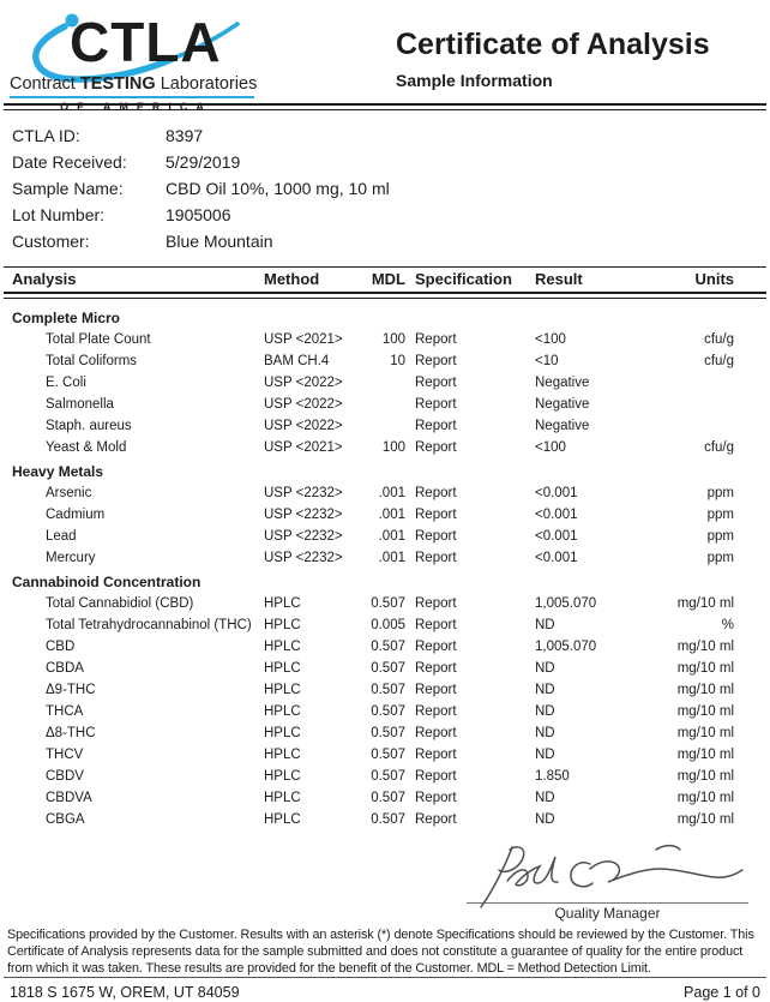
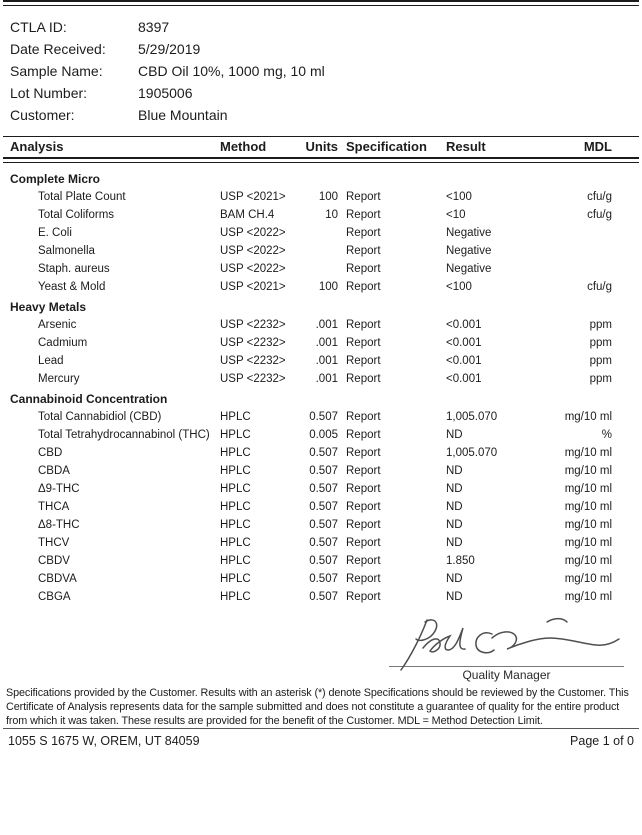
- CTLA
- Contract TESTING Laboratories
- OF AMERICA
- Certificate of Analysis
- Sample Information
  CTLA ID:
  8397
  Date Received:
  5/29/2019
  Sample Name:
  CBD Oil 10%, 1000 mg, 10 ml
  Lot Number:
  1905006
  Customer:
  Blue Mountain
  Analysis
  Method
- MDL
+ Units
  Specification
  Result
- Units
+ MDL
  Complete Micro
  Total Plate Count
  USP <2021>
  100
  Report
  <100
  cfu/g
  Total Coliforms
  BAM CH.4
  10
  Report
  <10
  cfu/g
  E. Coli
  USP <2022>
  Report
  Negative
  Salmonella
  USP <2022>
  Report
  Negative
  Staph. aureus
  USP <2022>
  Report
  Negative
  Yeast & Mold
  USP <2021>
  100
  Report
  <100
  cfu/g
  Heavy Metals
  Arsenic
  USP <2232>
  .001
  Report
  <0.001
  ppm
  Cadmium
  USP <2232>
  .001
  Report
  <0.001
  ppm
  Lead
  USP <2232>
  .001
  Report
  <0.001
  ppm
  Mercury
  USP <2232>
  .001
  Report
  <0.001
  ppm
  Cannabinoid Concentration
  Total Cannabidiol (CBD)
  HPLC
  0.507
  Report
  1,005.070
  mg/10 ml
  Total Tetrahydrocannabinol (THC)
  HPLC
  0.005
  Report
  ND
  %
  CBD
  HPLC
  0.507
  Report
  1,005.070
  mg/10 ml
  CBDA
  HPLC
  0.507
  Report
  ND
  mg/10 ml
  Δ9-THC
  HPLC
  0.507
  Report
  ND
  mg/10 ml
  THCA
  HPLC
  0.507
  Report
  ND
  mg/10 ml
  Δ8-THC
  HPLC
  0.507
  Report
  ND
  mg/10 ml
  THCV
  HPLC
  0.507
  Report
  ND
  mg/10 ml
  CBDV
  HPLC
  0.507
  Report
  1.850
  mg/10 ml
  CBDVA
  HPLC
  0.507
  Report
  ND
  mg/10 ml
  CBGA
  HPLC
  0.507
  Report
  ND
  mg/10 ml
  Quality Manager
  Specifications provided by the Customer. Results with an asterisk (*) denote Specifications should be reviewed by the Customer. This Certificate of Analysis represents data for the sample submitted and does not constitute a guarantee of quality for the entire product from which it was taken. These results are provided for the benefit of the Customer. MDL = Method Detection Limit.
- 1818 S 1675 W, OREM, UT 84059
+ 1055 S 1675 W, OREM, UT 84059
  Page 1 of 0
